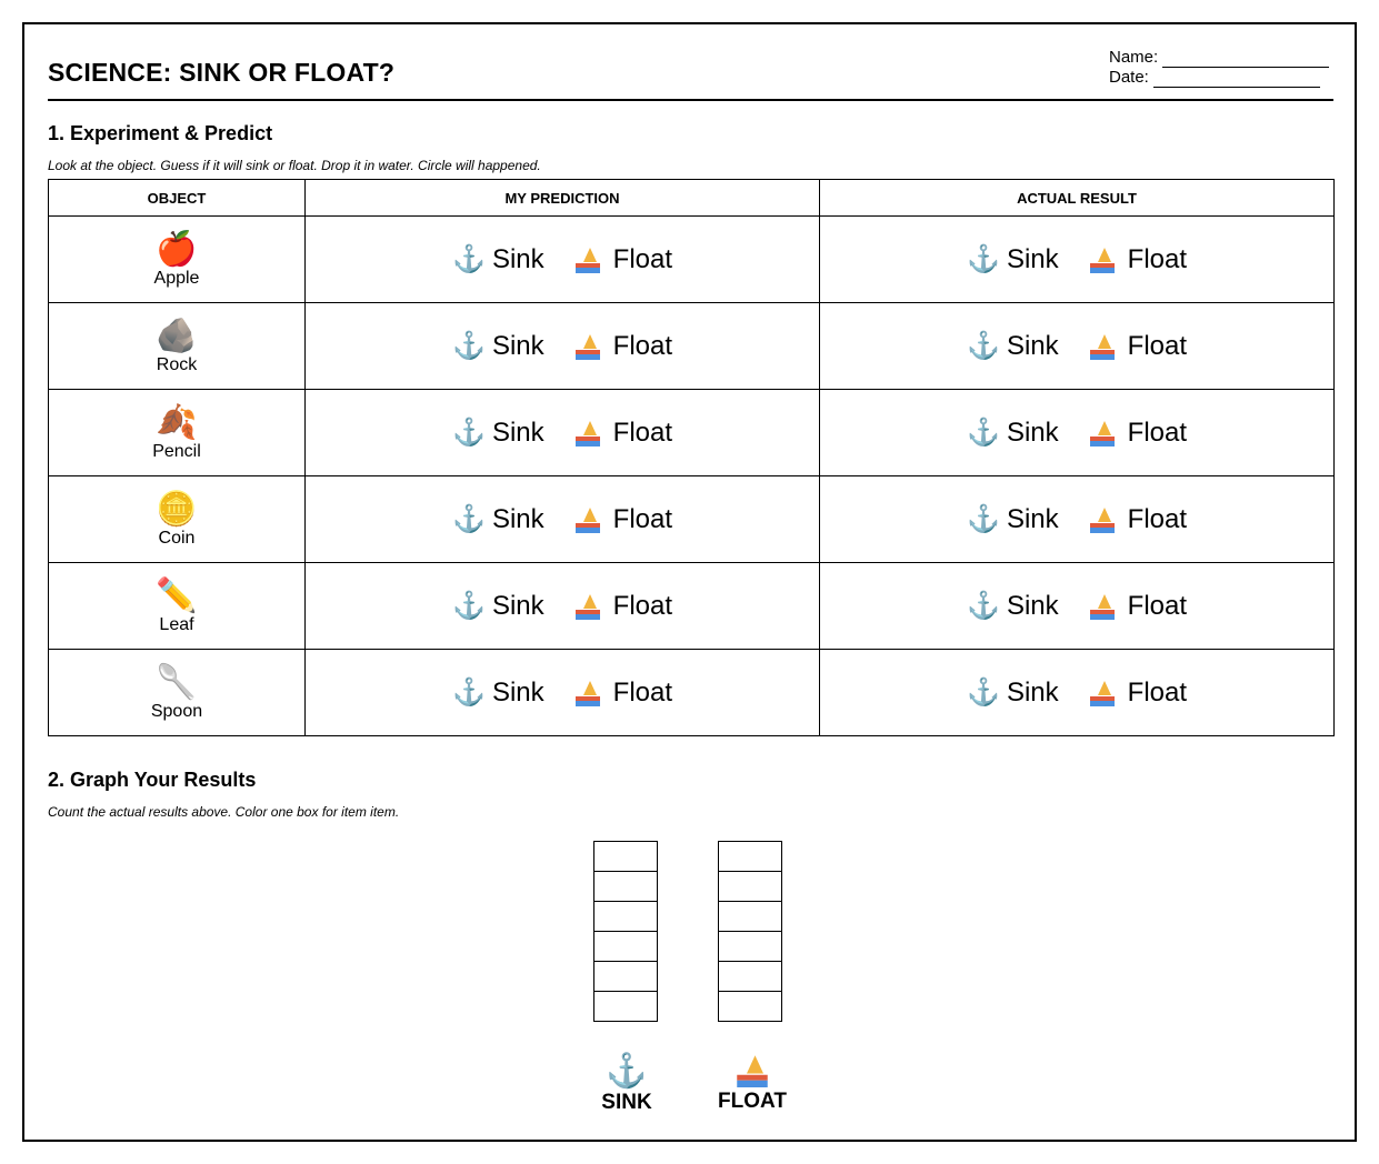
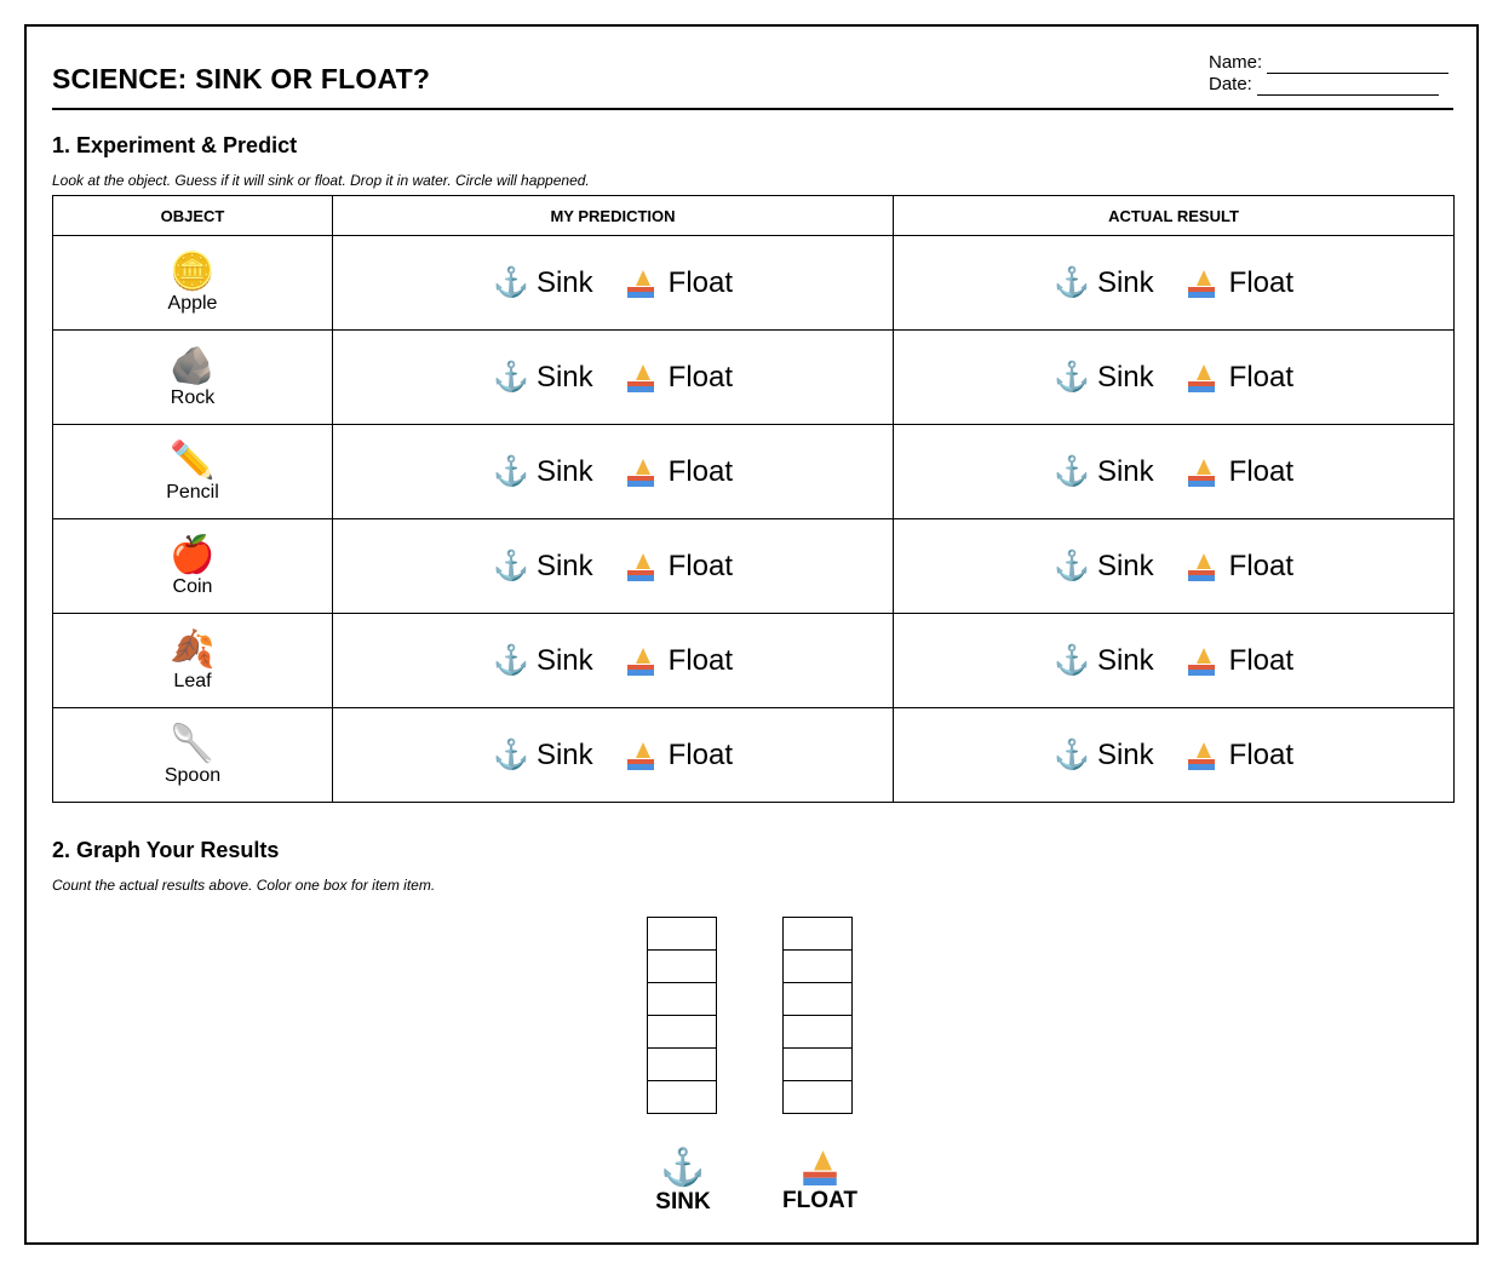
  SCIENCE: SINK OR FLOAT?
  Name:
  Date:
  1. Experiment & Predict
  Look at the object. Guess if it will sink or float. Drop it in water. Circle will happened.
  OBJECT	MY PREDICTION	ACTUAL RESULT
- 🍎 Apple	⚓ Sink Float	⚓ Sink Float
+ 🪙 Apple	⚓ Sink Float	⚓ Sink Float
  🪨 Rock	⚓ Sink Float	⚓ Sink Float
- 🍂 Pencil	⚓ Sink Float	⚓ Sink Float
+ ✏️ Pencil	⚓ Sink Float	⚓ Sink Float
- 🪙 Coin	⚓ Sink Float	⚓ Sink Float
+ 🍎 Coin	⚓ Sink Float	⚓ Sink Float
- ✏️ Leaf	⚓ Sink Float	⚓ Sink Float
+ 🍂 Leaf	⚓ Sink Float	⚓ Sink Float
  🥄 Spoon	⚓ Sink Float	⚓ Sink Float
  2. Graph Your Results
  Count the actual results above. Color one box for item item.
  ⚓
  SINK
  FLOAT
